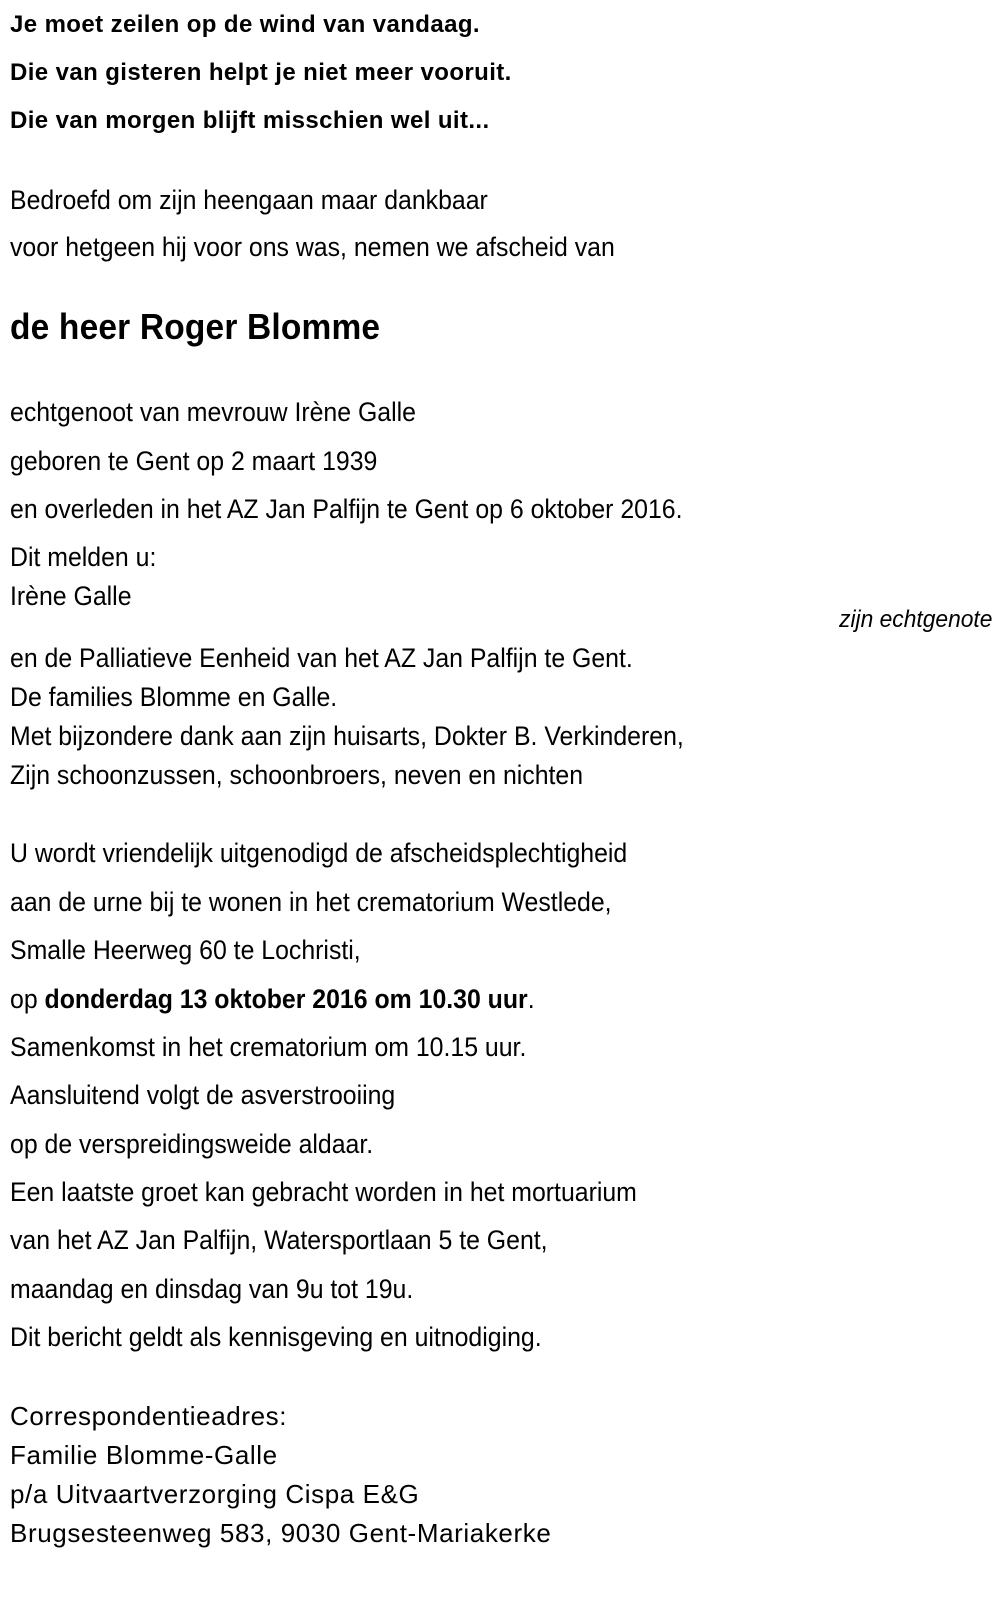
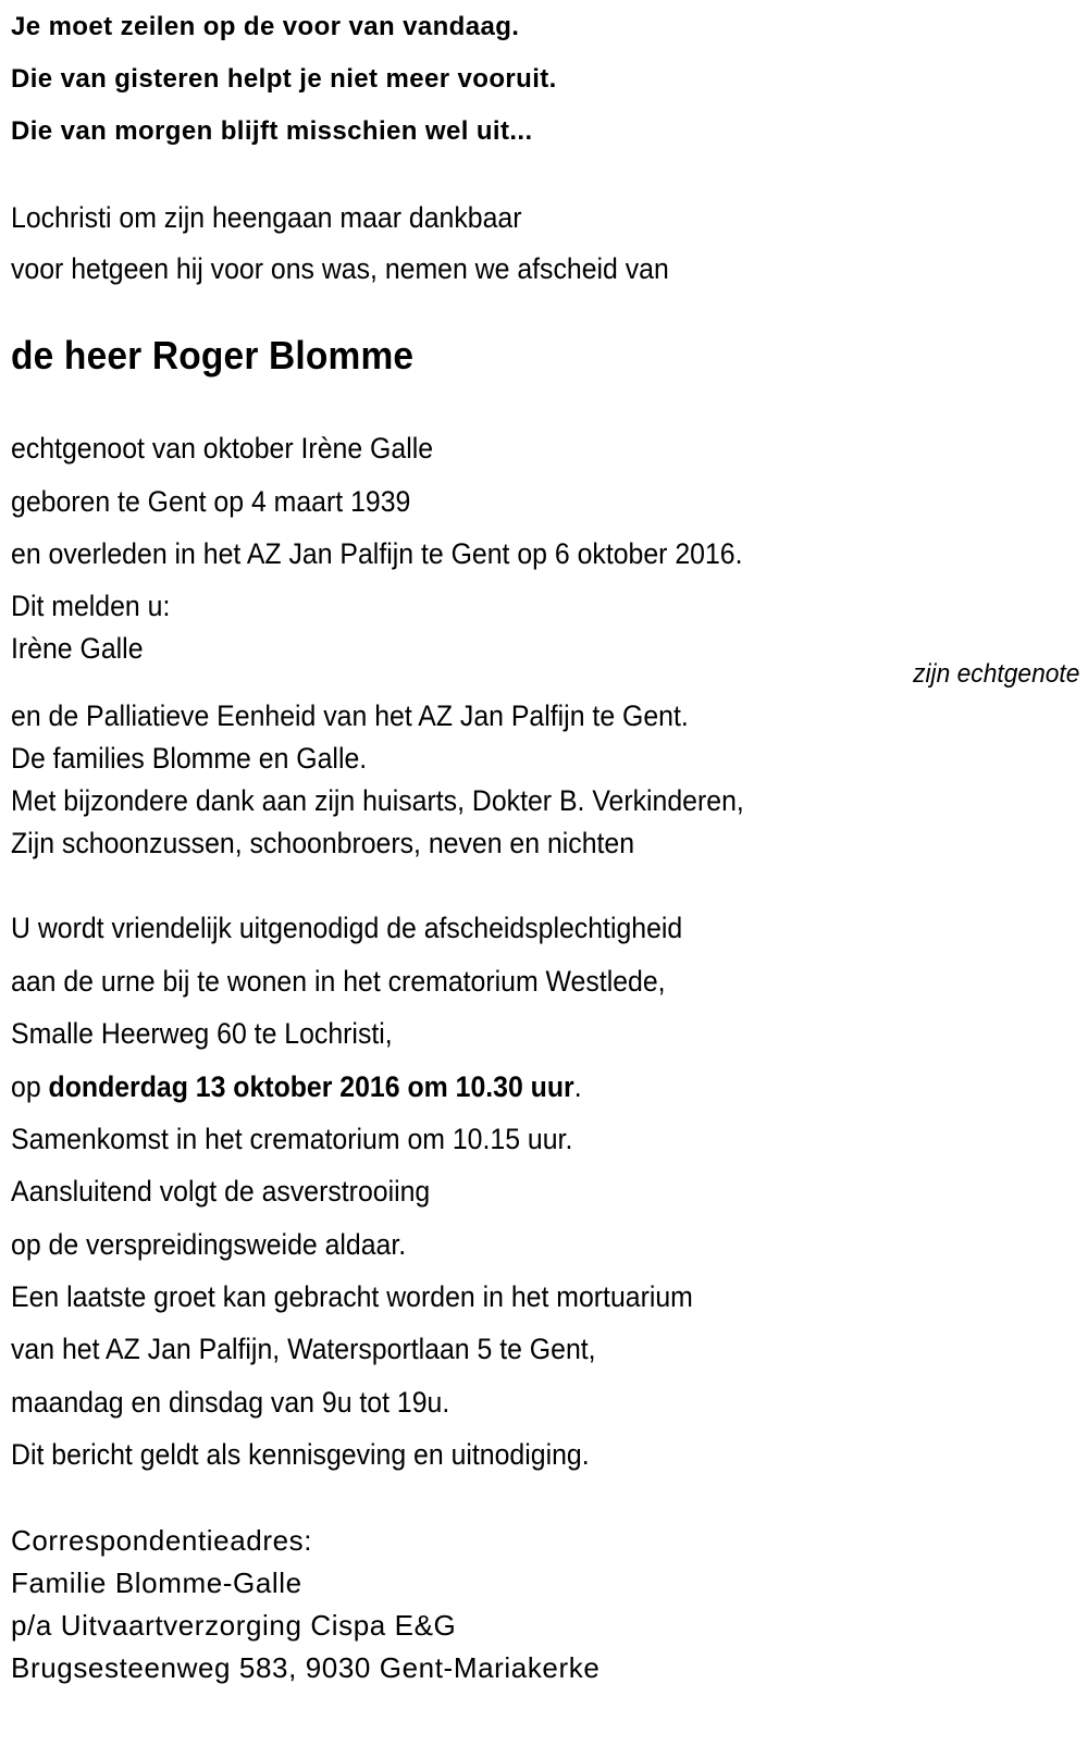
- Je moet zeilen op de wind van vandaag.
+ Je moet zeilen op de voor van vandaag.
  Die van gisteren helpt je niet meer vooruit.
  Die van morgen blijft misschien wel uit...
- Bedroefd om zijn heengaan maar dankbaar
+ Lochristi om zijn heengaan maar dankbaar
  voor hetgeen hij voor ons was, nemen we afscheid van
  de heer Roger Blomme
- echtgenoot van mevrouw Irène Galle
+ echtgenoot van oktober Irène Galle
- geboren te Gent op 2 maart 1939
+ geboren te Gent op 4 maart 1939
  en overleden in het AZ Jan Palfijn te Gent op 6 oktober 2016.
  Dit melden u:
  Irène Galle
  zijn echtgenote
  en de Palliatieve Eenheid van het AZ Jan Palfijn te Gent.
  De families Blomme en Galle.
  Met bijzondere dank aan zijn huisarts, Dokter B. Verkinderen,
  Zijn schoonzussen, schoonbroers, neven en nichten
  U wordt vriendelijk uitgenodigd de afscheidsplechtigheid
  aan de urne bij te wonen in het crematorium Westlede,
  Smalle Heerweg 60 te Lochristi,
  op donderdag 13 oktober 2016 om 10.30 uur.
  Samenkomst in het crematorium om 10.15 uur.
  Aansluitend volgt de asverstrooiing
  op de verspreidingsweide aldaar.
  Een laatste groet kan gebracht worden in het mortuarium
  van het AZ Jan Palfijn, Watersportlaan 5 te Gent,
  maandag en dinsdag van 9u tot 19u.
  Dit bericht geldt als kennisgeving en uitnodiging.
  Correspondentieadres:
  Familie Blomme-Galle
  p/a Uitvaartverzorging Cispa E&G
  Brugsesteenweg 583, 9030 Gent-Mariakerke
